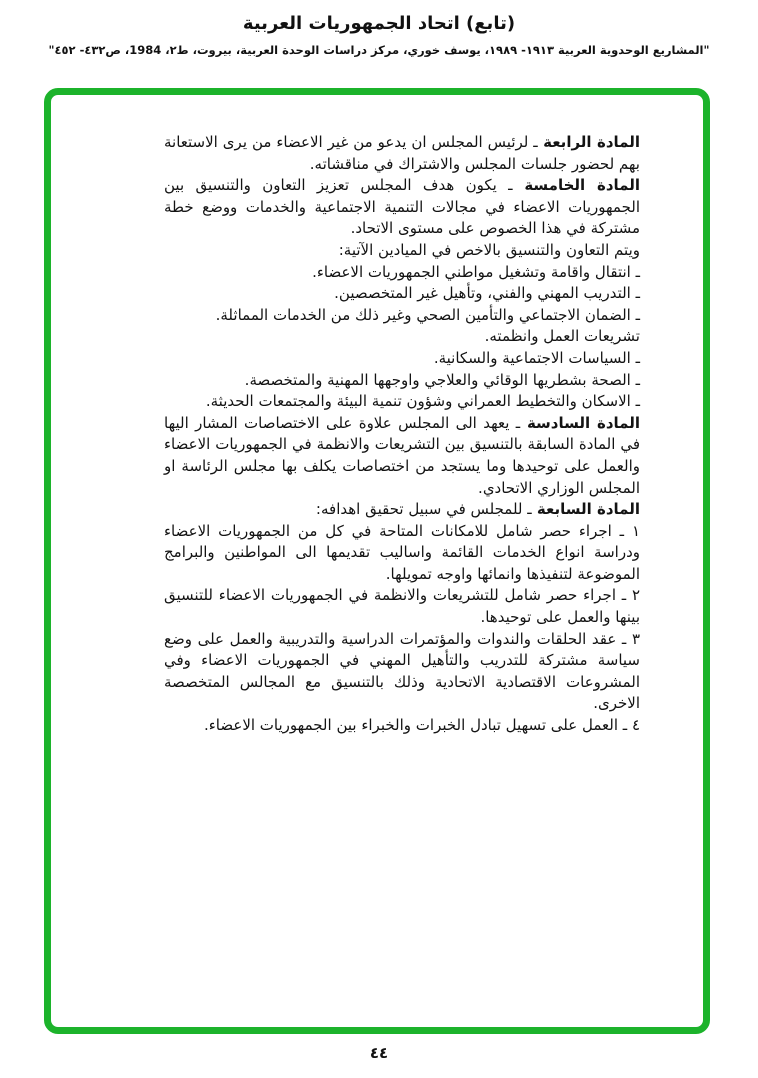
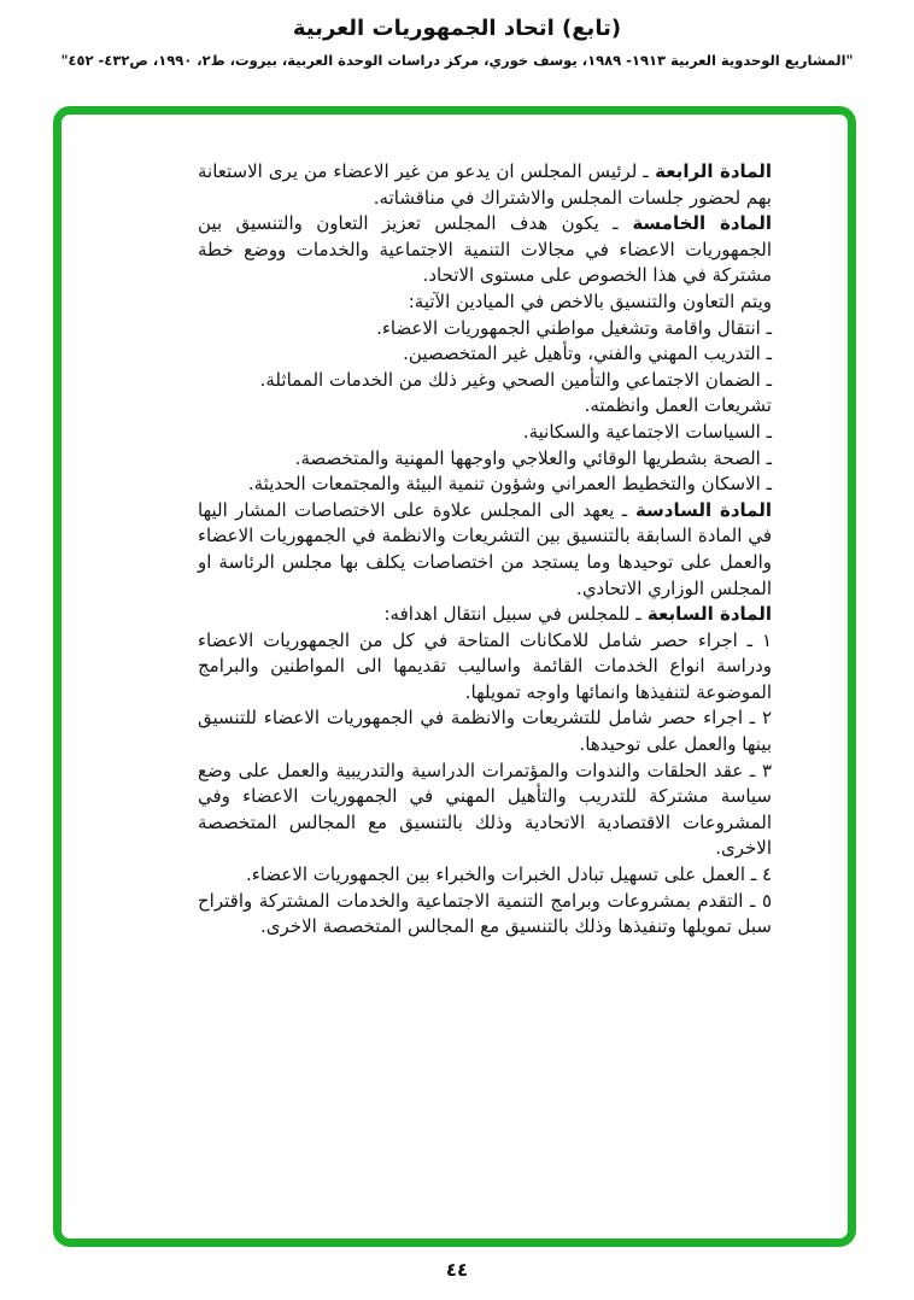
  (تابع) اتحاد الجمهوريات العربية
- "المشاريع الوحدوية العربية ١٩١٣- ١٩٨٩، يوسف خوري، مركز دراسات الوحدة العربية، بيروت، ط٢، 1984، ص٤٣٢- ٤٥٢"
+ "المشاريع الوحدوية العربية ١٩١٣- ١٩٨٩، يوسف خوري، مركز دراسات الوحدة العربية، بيروت، ط٢، ١٩٩٠، ص٤٣٢- ٤٥٢"
  المادة الرابعة ـ لرئيس المجلس ان يدعو من غير الاعضاء من يرى الاستعانة بهم لحضور جلسات المجلس والاشتراك في مناقشاته.
  المادة الخامسة ـ يكون هدف المجلس تعزيز التعاون والتنسيق بين الجمهوريات الاعضاء في مجالات التنمية الاجتماعية والخدمات ووضع خطة مشتركة في هذا الخصوص على مستوى الاتحاد.
  ويتم التعاون والتنسيق بالاخص في الميادين الآتية:
  ـ انتقال واقامة وتشغيل مواطني الجمهوريات الاعضاء.
  ـ التدريب المهني والفني، وتأهيل غير المتخصصين.
  ـ الضمان الاجتماعي والتأمين الصحي وغير ذلك من الخدمات المماثلة.
  تشريعات العمل وانظمته.
  ـ السياسات الاجتماعية والسكانية.
  ـ الصحة بشطريها الوقائي والعلاجي واوجهها المهنية والمتخصصة.
  ـ الاسكان والتخطيط العمراني وشؤون تنمية البيئة والمجتمعات الحديثة.
  المادة السادسة ـ يعهد الى المجلس علاوة على الاختصاصات المشار اليها في المادة السابقة بالتنسيق بين التشريعات والانظمة في الجمهوريات الاعضاء والعمل على توحيدها وما يستجد من اختصاصات يكلف بها مجلس الرئاسة او المجلس الوزاري الاتحادي.
- المادة السابعة ـ للمجلس في سبيل تحقيق اهدافه:
+ المادة السابعة ـ للمجلس في سبيل انتقال اهدافه:
  ١ ـ اجراء حصر شامل للامكانات المتاحة في كل من الجمهوريات الاعضاء ودراسة انواع الخدمات القائمة واساليب تقديمها الى المواطنين والبرامج الموضوعة لتنفيذها وانمائها واوجه تمويلها.
  ٢ ـ اجراء حصر شامل للتشريعات والانظمة في الجمهوريات الاعضاء للتنسيق بينها والعمل على توحيدها.
  ٣ ـ عقد الحلقات والندوات والمؤتمرات الدراسية والتدريبية والعمل على وضع سياسة مشتركة للتدريب والتأهيل المهني في الجمهوريات الاعضاء وفي المشروعات الاقتصادية الاتحادية وذلك بالتنسيق مع المجالس المتخصصة الاخرى.
  ٤ ـ العمل على تسهيل تبادل الخبرات والخبراء بين الجمهوريات الاعضاء.
+ ٥ ـ التقدم بمشروعات وبرامج التنمية الاجتماعية والخدمات المشتركة واقتراح سبل تمويلها وتنفيذها وذلك بالتنسيق مع المجالس المتخصصة الاخرى.
  ٤٤
